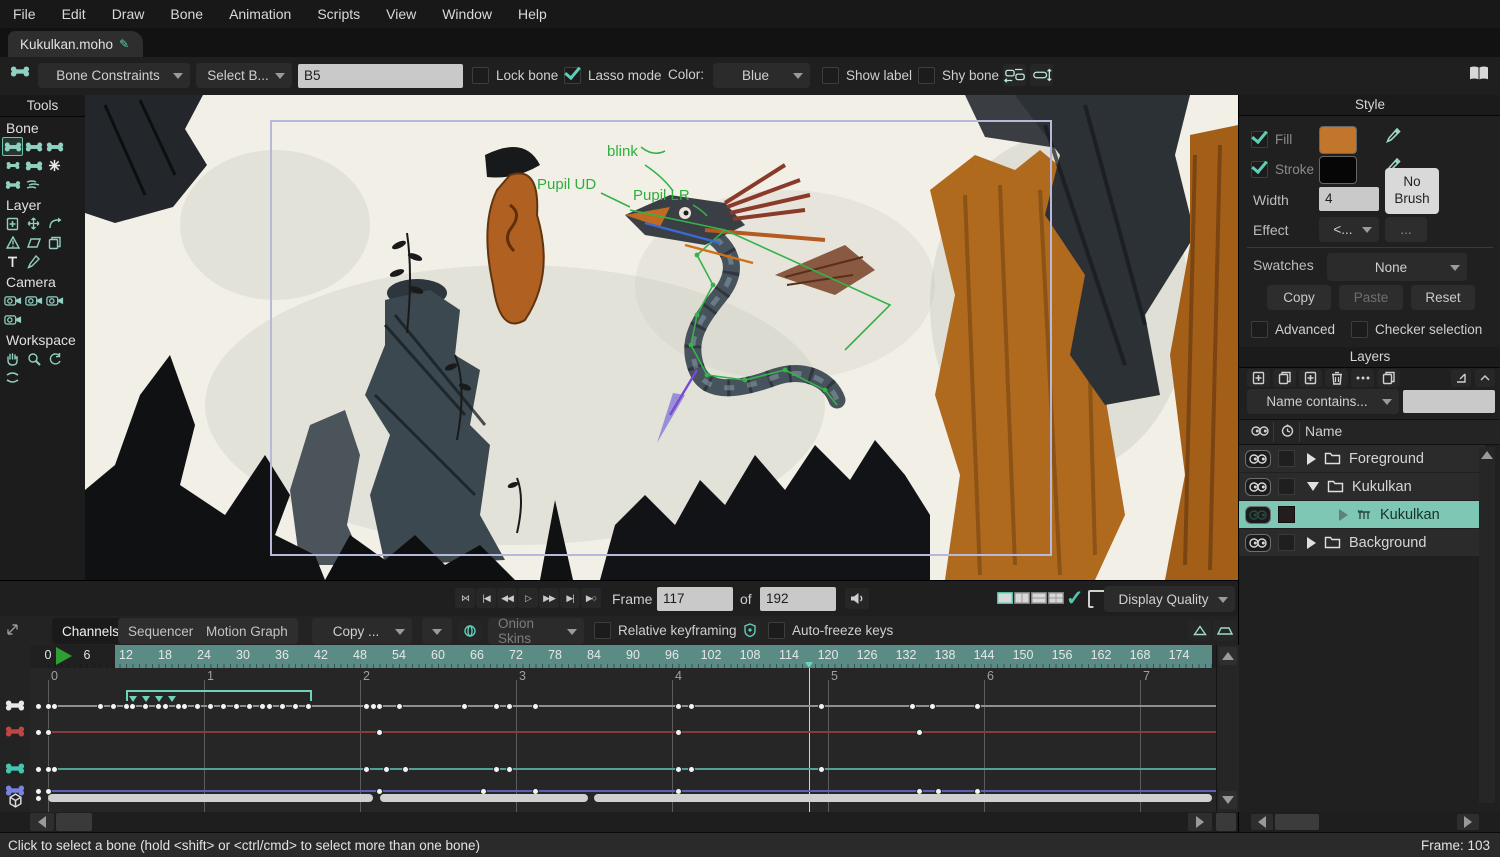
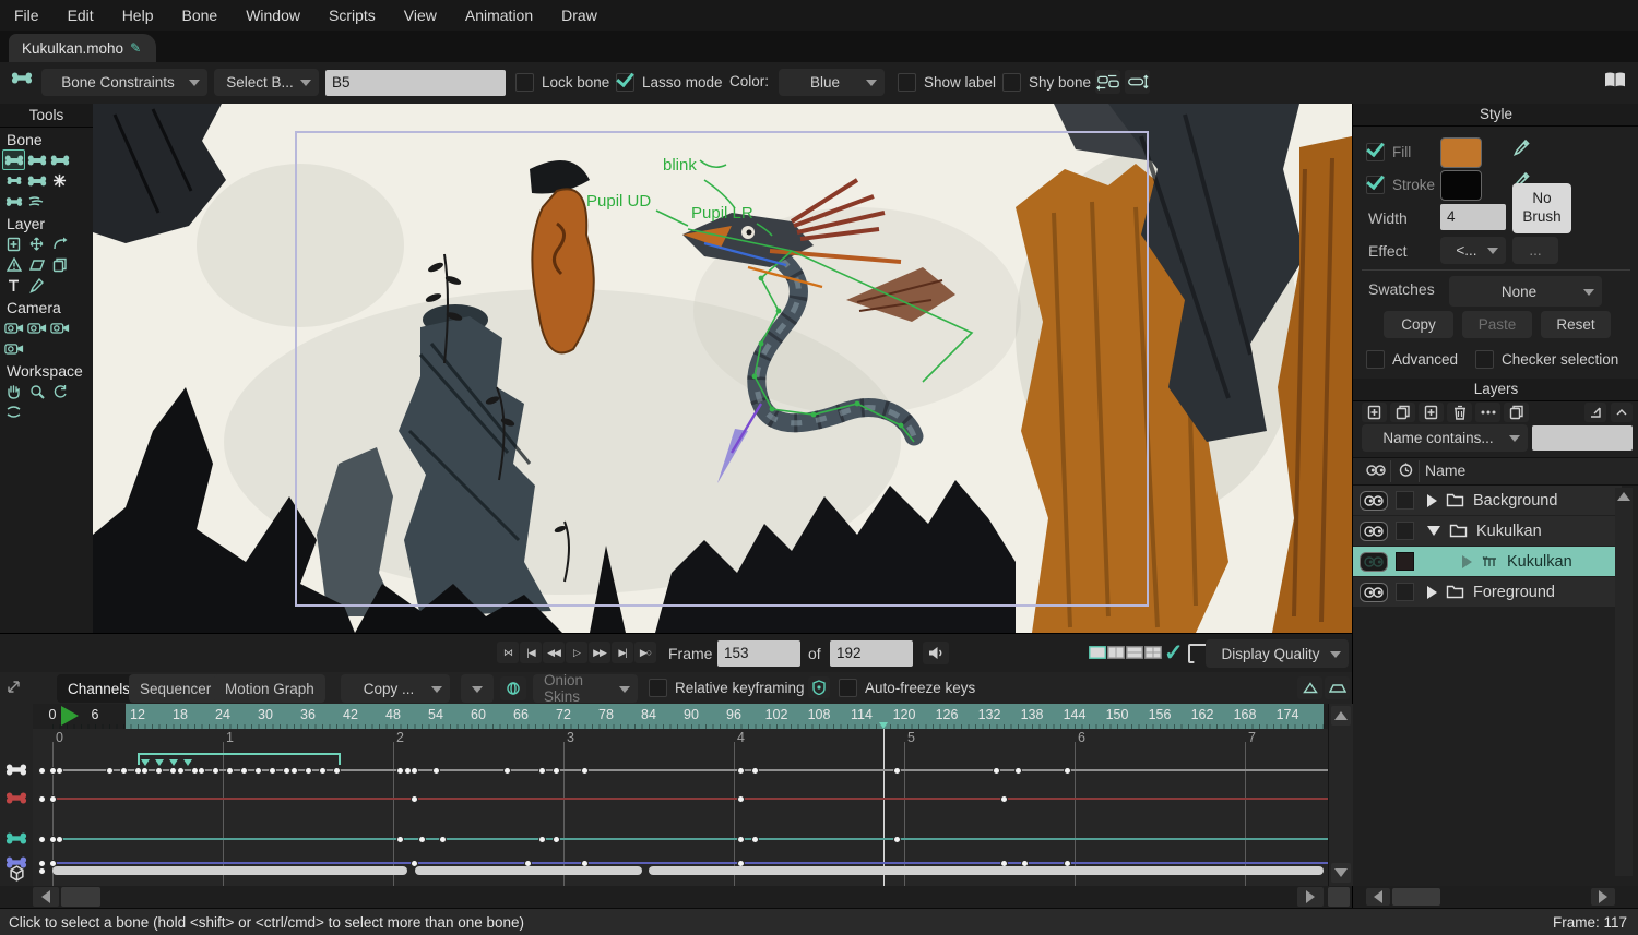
  File
  Edit
- Draw
+ Help
  Bone
- Animation
+ Window
  Scripts
  View
- Window
+ Animation
- Help
+ Draw
  Kukulkan.moho
  ✎
  Bone Constraints
  Select B...
  B5
  Lock bone
  Lasso mode
  Color:
  Blue
  Show label
  Shy bone
  Tools
  Bone
  Layer
  Camera
  Workspace
  blink
  Pupil UD
  Pupil LR
  Style
  Fill
  Stroke
  No Brush
  Width
  4
  Effect
  <...
  ...
  Swatches
  None
  Copy
  Paste
  Reset
  Advanced
  Checker selection
  Layers
  Name contains...
  Name
- Foreground
+ Background
  Kukulkan
  Kukulkan
- Background
+ Foreground
  ⋈
  |◀
  ◀◀
  ▷
  ▶▶
  ▶|
  ▶○
  Frame
- 117
+ 153
  of
  192
  ✓
  Display Quality
  Channels
  Sequencer
  Motion Graph
  Copy ...
  Onion Skins
  Relative keyframing
  Auto-freeze keys
  0
  6
  12
  18
  24
  30
  36
  42
  48
  54
  60
  66
  72
  78
  84
  90
  96
  102
  108
  114
  120
  126
  132
  138
  144
  150
  156
  162
  168
  174
  0
  1
  2
  3
  4
  5
  6
  7
  Click to select a bone (hold <shift> or <ctrl/cmd> to select more than one bone)
- Frame: 103
+ Frame: 117
